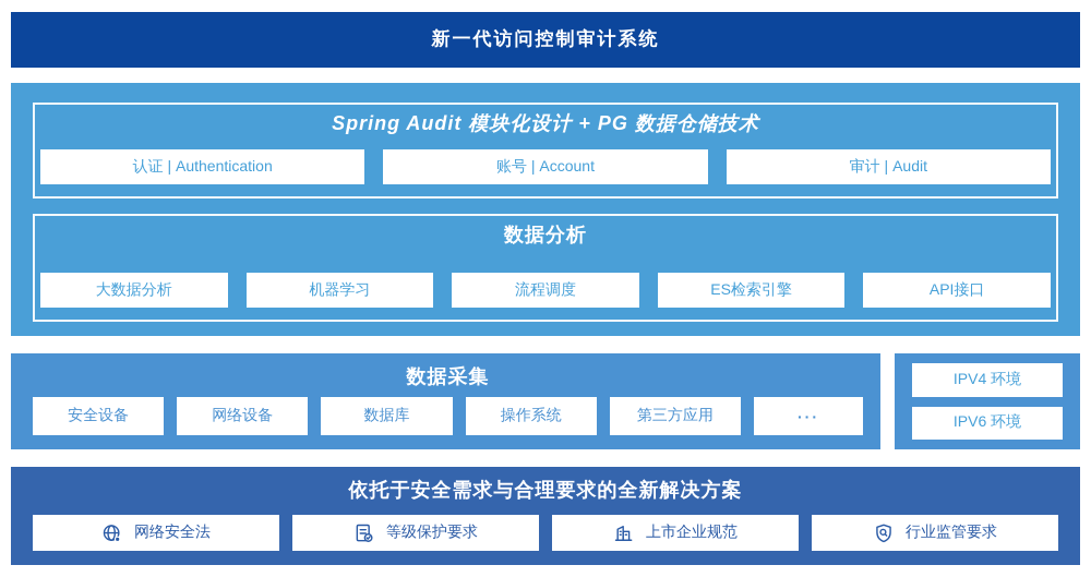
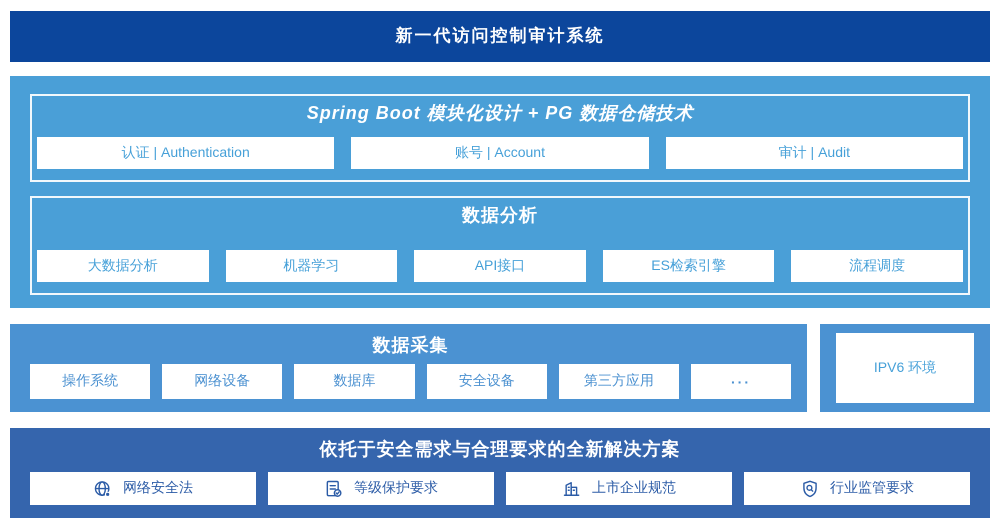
  新一代访问控制审计系统
- Spring Audit 模块化设计 + PG 数据仓储技术
+ Spring Boot 模块化设计 + PG 数据仓储技术
  认证 | Authentication
  账号 | Account
  审计 | Audit
  数据分析
  大数据分析
  机器学习
- 流程调度
+ API接口
  ES检索引擎
- API接口
+ 流程调度
  数据采集
- 安全设备
+ 操作系统
  网络设备
  数据库
- 操作系统
+ 安全设备
  第三方应用
  ···
- IPV4 环境
  IPV6 环境
  依托于安全需求与合理要求的全新解决方案
  网络安全法
  等级保护要求
  上市企业规范
  行业监管要求
